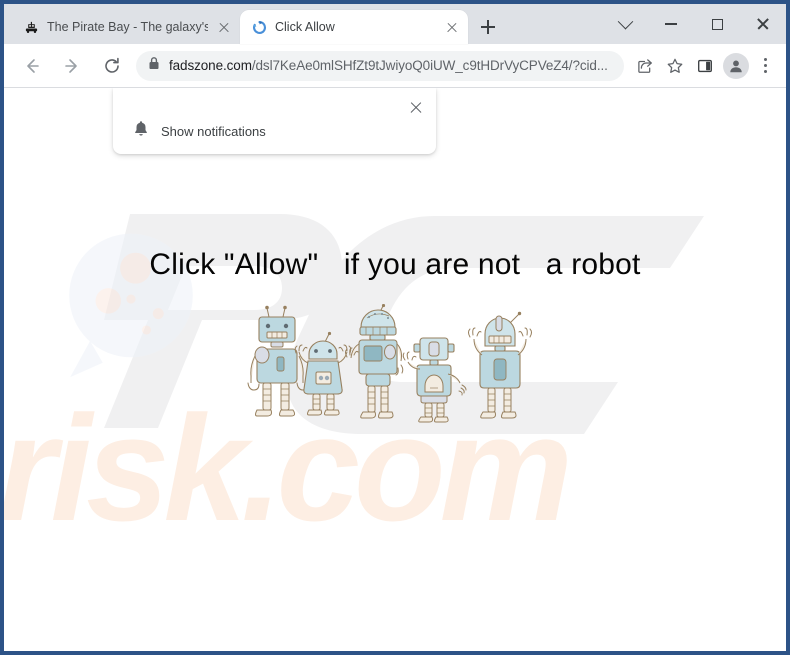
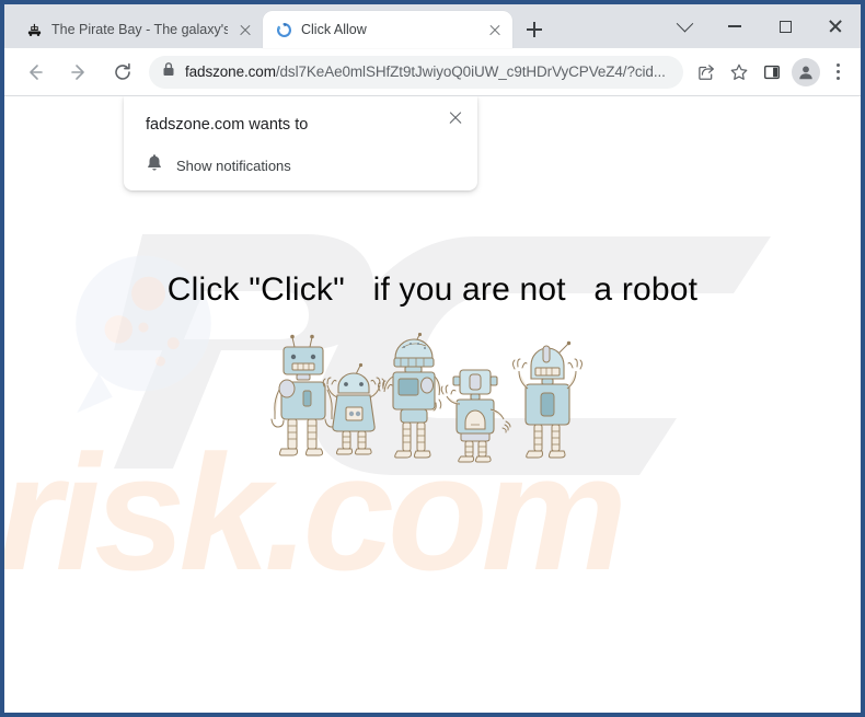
  The Pirate Bay - The galaxy's
  Click Allow
  fadszone.com/dsl7KeAe0mlSHfZt9tJwiyoQ0iUW_c9tHDrVyCPVeZ4/?cid...
  risk.com
- Click "Allow" if you are not a robot
+ Click "Click" if you are not a robot
+ fadszone.com wants to
  Show notifications
